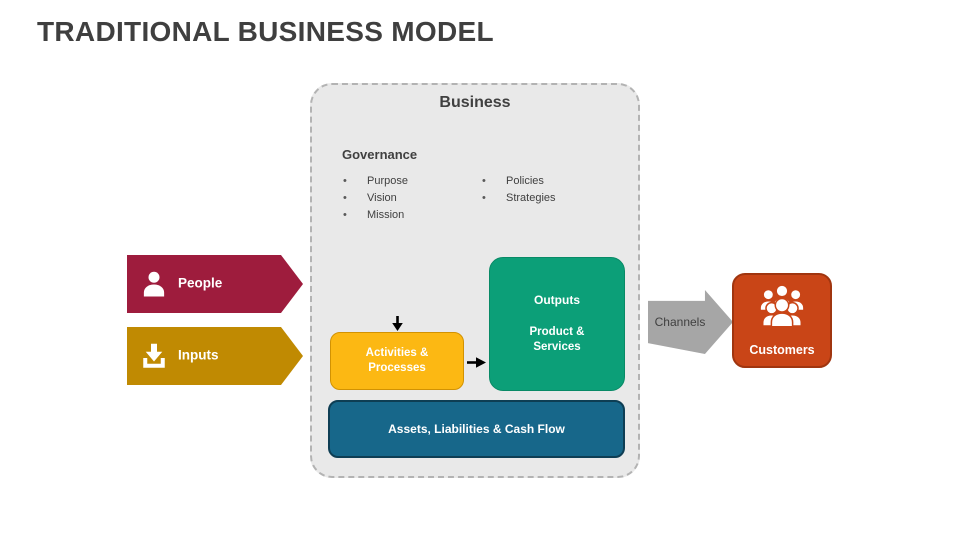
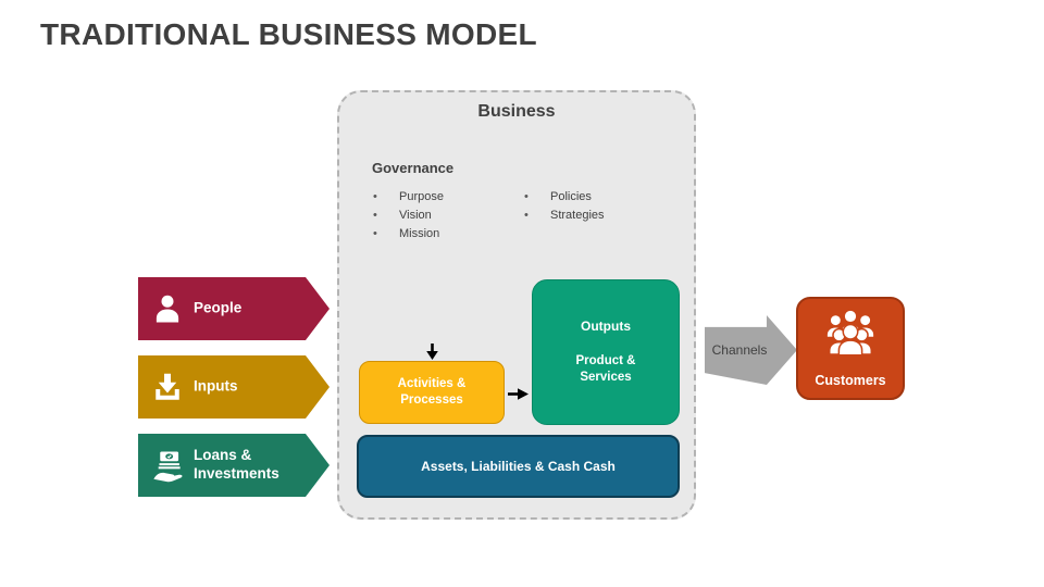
  TRADITIONAL BUSINESS MODEL
  Business
  Governance
  •
  Purpose
  •
  Vision
  •
  Mission
  •
  Policies
  •
  Strategies
  Activities & Processes
  Outputs
  Product & Services
- Assets, Liabilities & Cash Flow
+ Assets, Liabilities & Cash Cash
  People
  Inputs
+ Loans & Investments
  Channels
  Customers
